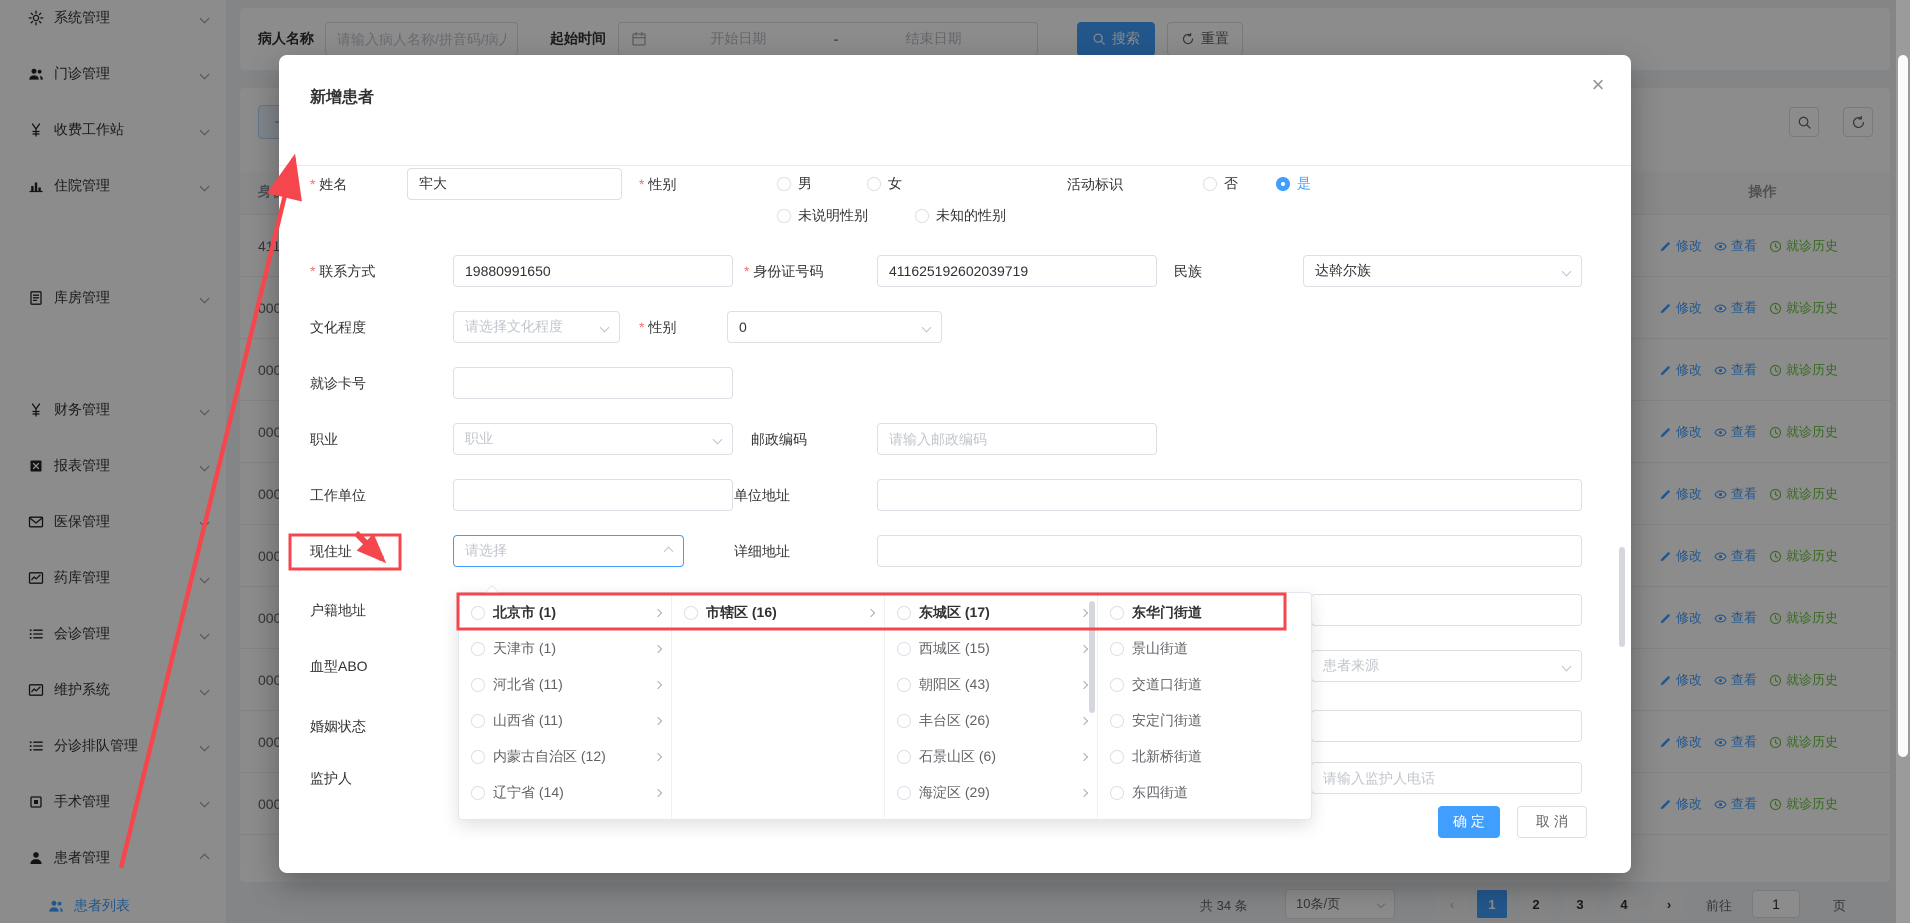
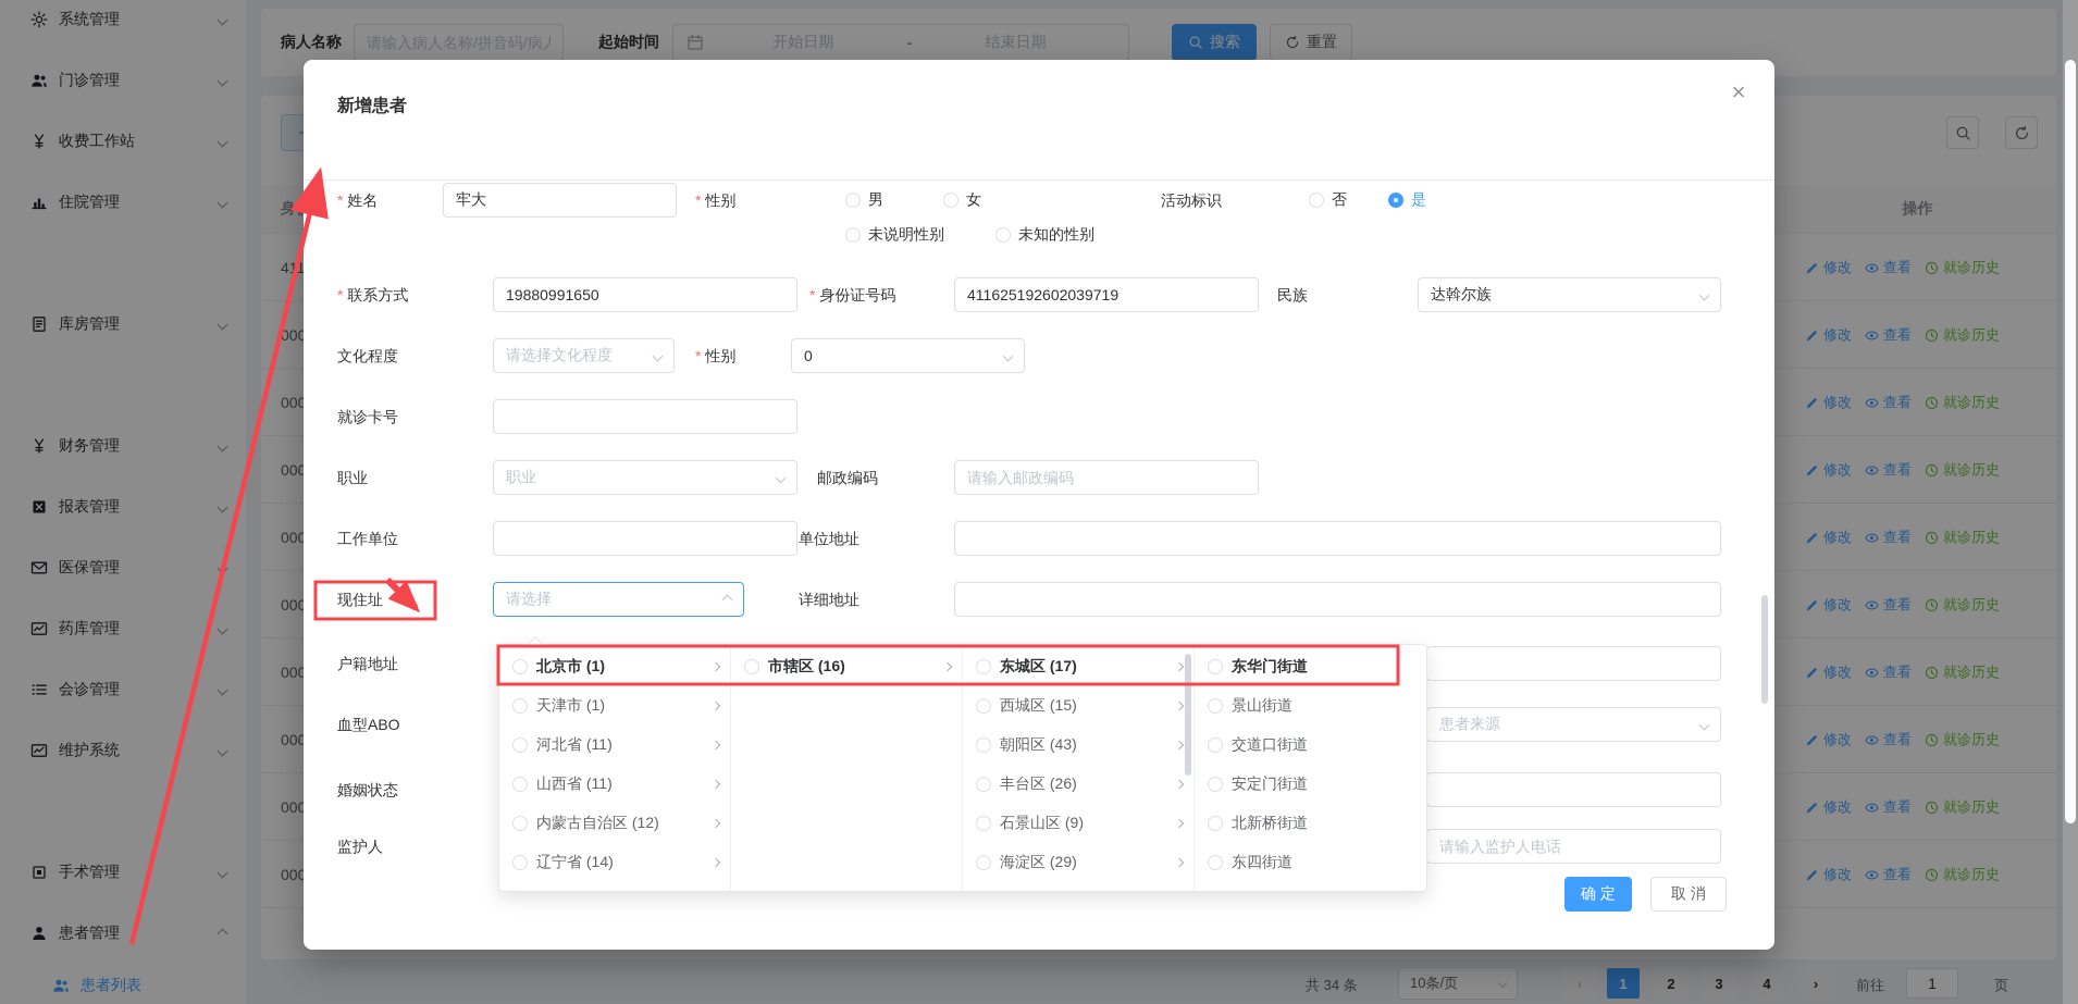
  系统管理
  门诊管理
  收费工作站
  住院管理
  库房管理
  财务管理
  报表管理
  医保管理
  药库管理
  会诊管理
  维护系统
- 分诊排队管理
  手术管理
  患者管理
  患者列表
  病人名称
  请输入病人名称/拼音码/病人
  起始时间
  开始日期
  -
  结束日期
  搜索
  重置
  操作
  411
  修改
  查看
  就诊历史
  000
  修改
  查看
  就诊历史
  000
  修改
  查看
  就诊历史
  000
  修改
  查看
  就诊历史
  000
  修改
  查看
  就诊历史
  000
  修改
  查看
  就诊历史
  000
  修改
  查看
  就诊历史
  000
  修改
  查看
  就诊历史
  000
  修改
  查看
  就诊历史
  000
  修改
  查看
  就诊历史
  共 34 条
  10条/页
  ‹
  1
  2
  3
  4
  ›
  前往
  1
  页
  新增患者
  ×
  姓名
  牢大
  性别
  男
  女
  未说明性别
  未知的性别
  活动标识
  否
  是
  联系方式
  19880991650
  身份证号码
  411625192602039719
  民族
  达斡尔族
  文化程度
  请选择文化程度
  性别
  0
  就诊卡号
  职业
  职业
  邮政编码
  请输入邮政编码
  工作单位
  单位地址
  现住址
  请选择
  详细地址
  户籍地址
  血型ABO
  患者来源
  婚姻状态
  监护人
  请输入监护人电话
  北京市 (1)
  天津市 (1)
  河北省 (11)
  山西省 (11)
  内蒙古自治区 (12)
  辽宁省 (14)
  市辖区 (16)
  东城区 (17)
  西城区 (15)
  朝阳区 (43)
  丰台区 (26)
- 石景山区 (6)
+ 石景山区 (9)
  海淀区 (29)
  东华门街道
  景山街道
  交道口街道
  安定门街道
  北新桥街道
  东四街道
  确 定
  取 消
